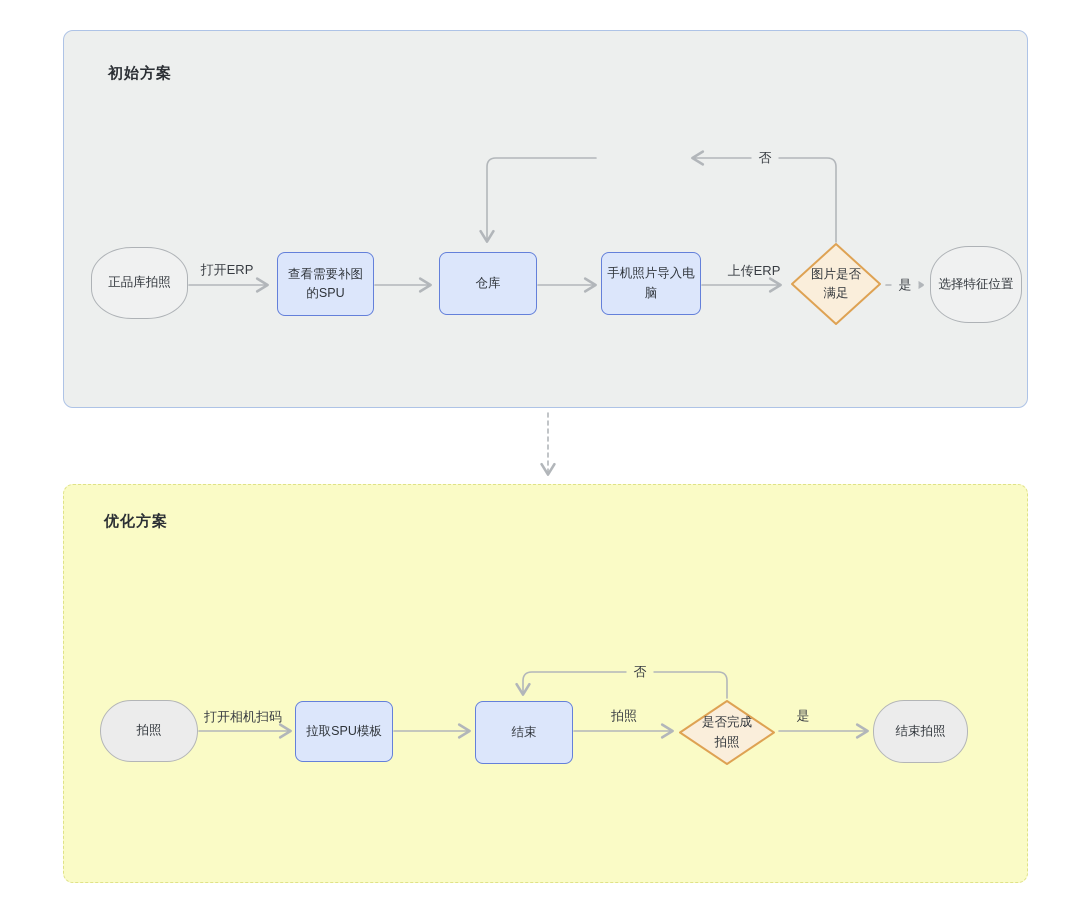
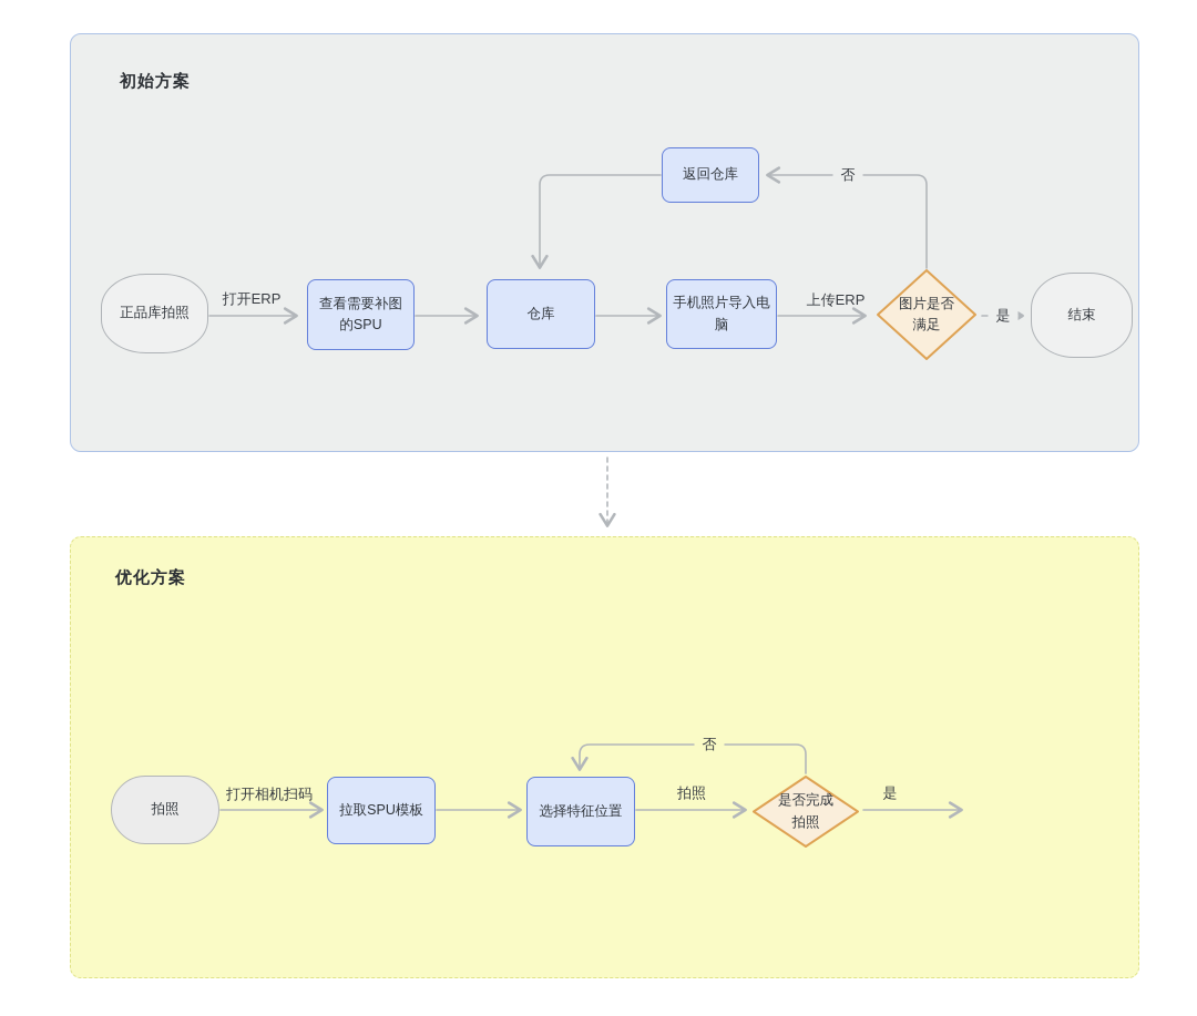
  初始方案
  优化方案
  正品库拍照
  查看需要补图的SPU
  仓库
  手机照片导入电脑
+ 返回仓库
  图片是否满足
- 选择特征位置
+ 结束
  打开ERP
  上传ERP
  是
  否
  拍照
  拉取SPU模板
- 结束
+ 选择特征位置
  是否完成拍照
- 结束拍照
  打开相机扫码
  拍照
  是
  否
